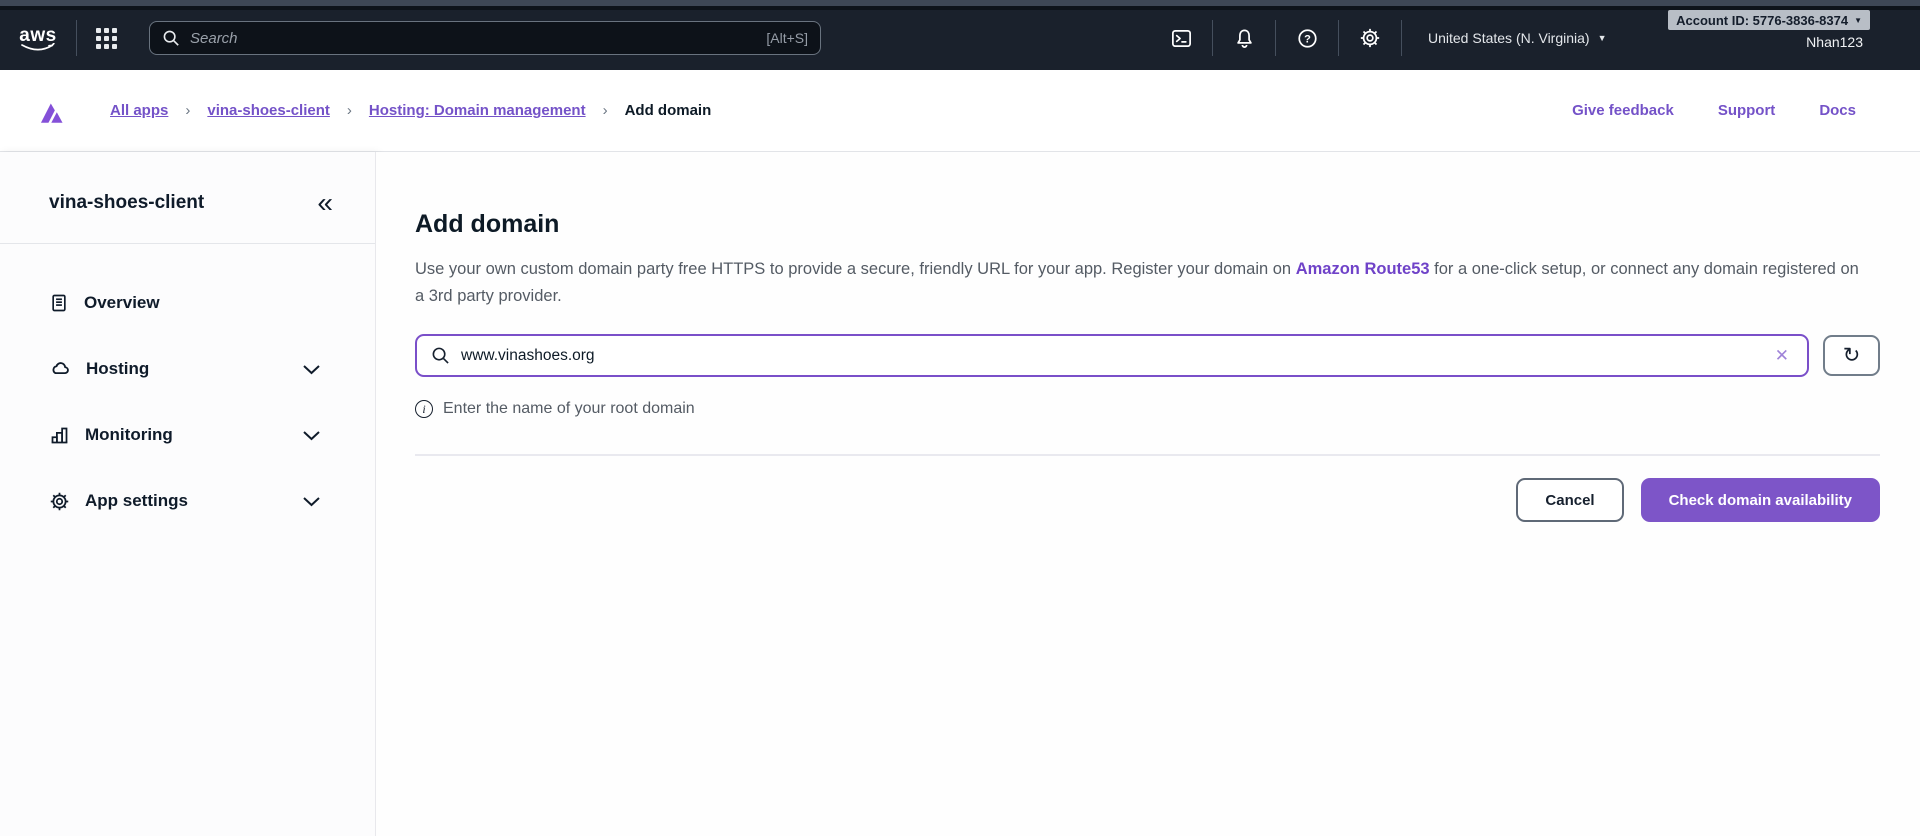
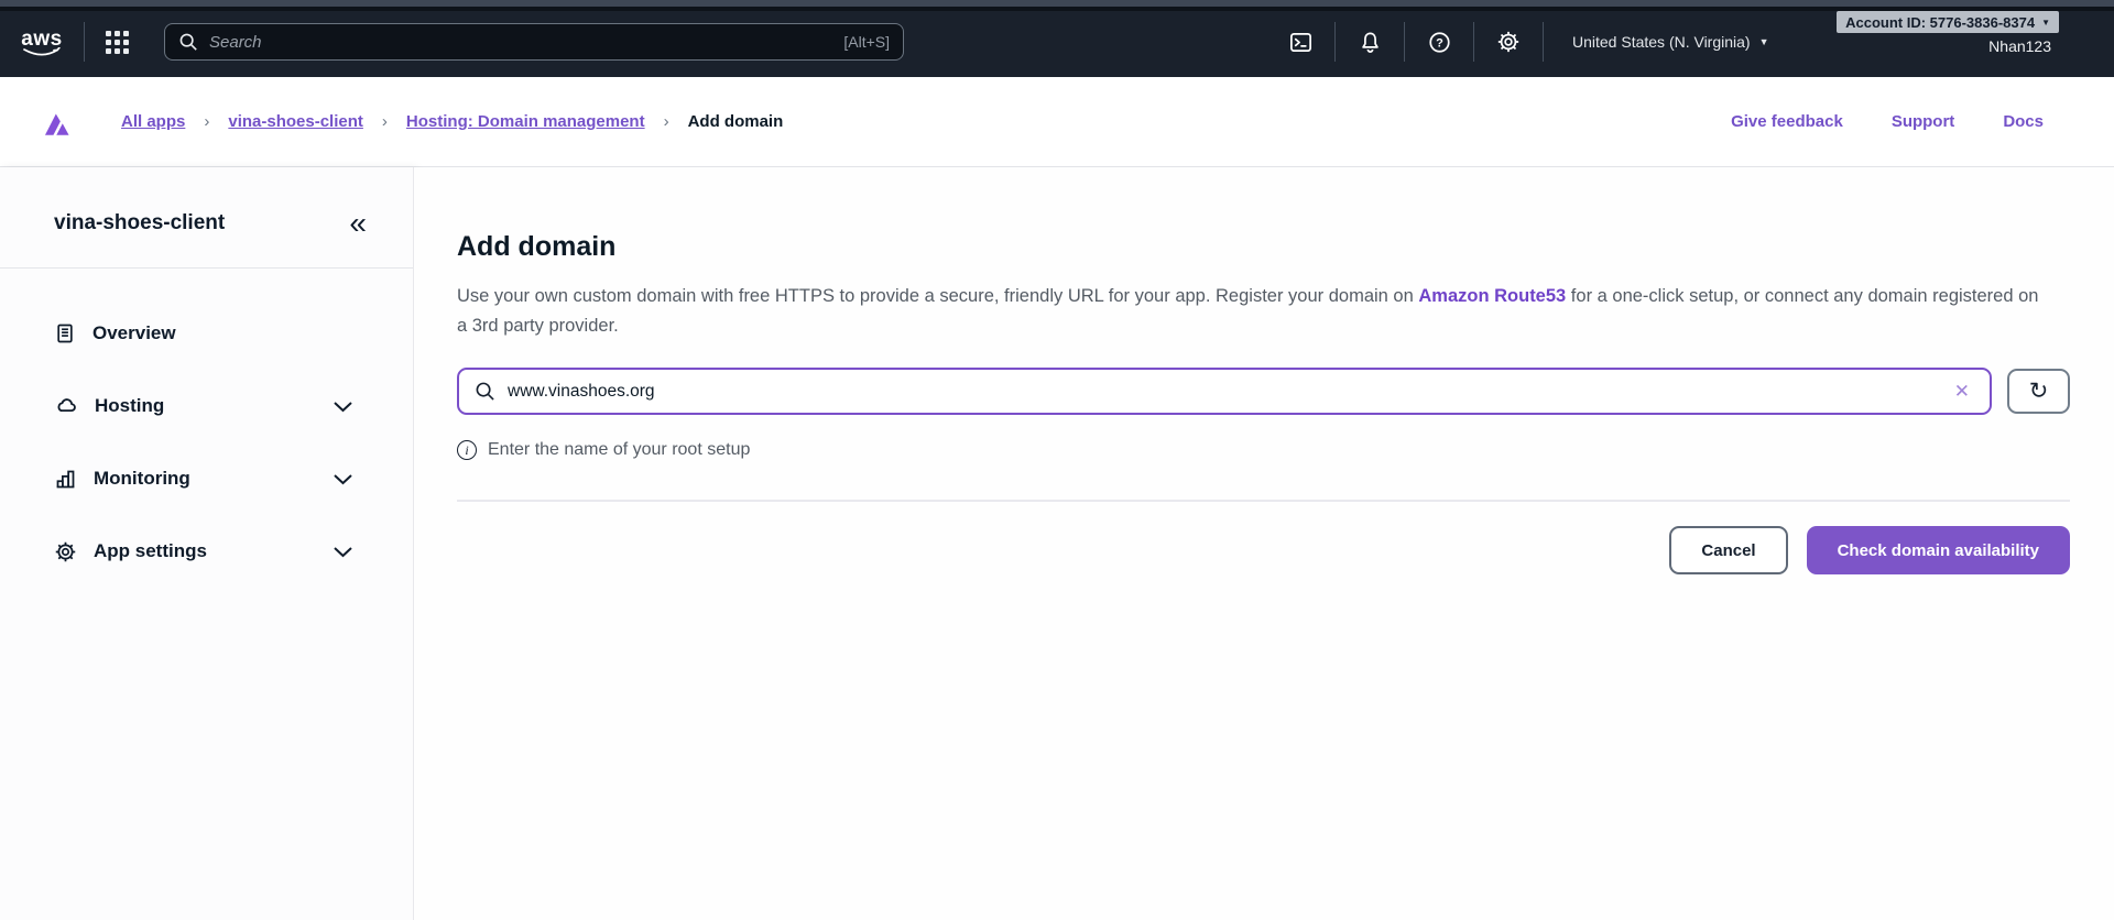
  aws
  Search
  [Alt+S]
  ?
  United States (N. Virginia)
  ▼
  Account ID: 5776-3836-8374
  ▼
  Nhan123
  All apps
  ›
  vina-shoes-client
  ›
  Hosting: Domain management
  ›
  Add domain
  Give feedback
  Support
  Docs
  vina-shoes-client
  «
  Overview
  Hosting
  Monitoring
  App settings
  Add domain
- Use your own custom domain party free HTTPS to provide a secure, friendly URL for your app. Register your domain on Amazon Route53 for a one-click setup, or connect any domain registered on a 3rd party provider.
+ Use your own custom domain with free HTTPS to provide a secure, friendly URL for your app. Register your domain on Amazon Route53 for a one-click setup, or connect any domain registered on a 3rd party provider.
  www.vinashoes.org
  ✕
  ↻
  i
- Enter the name of your root domain
+ Enter the name of your root setup
  Cancel
  Check domain availability
